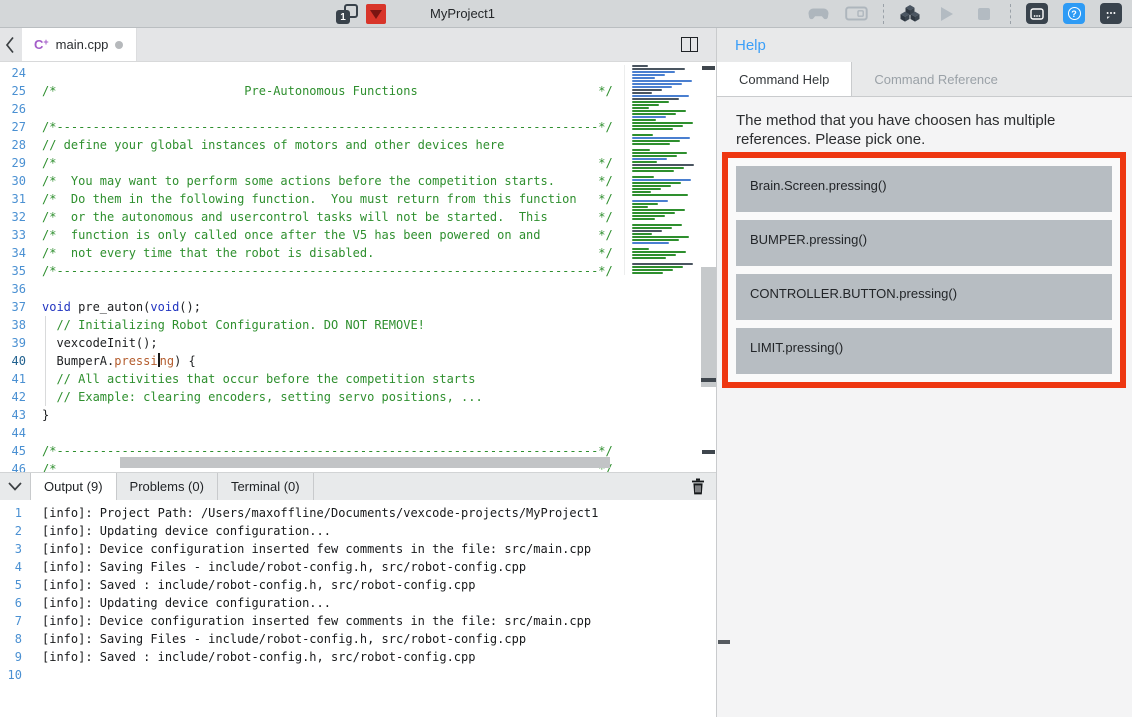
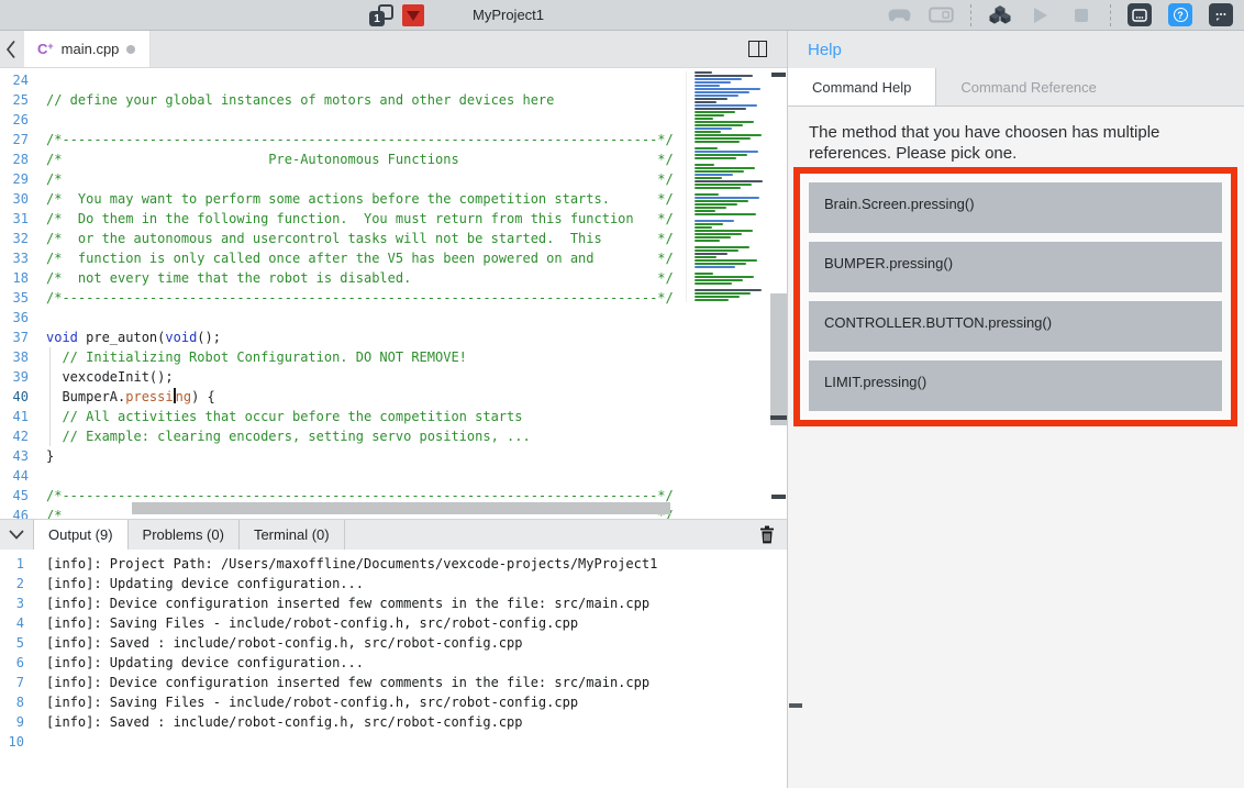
  1
  MyProject1
  ?
  C+
  main.cpp
  24
  25
- /* Pre-Autonomous Functions */
+ // define your global instances of motors and other devices here
  26
  27
  /*---------------------------------------------------------------------------*/
  28
- // define your global instances of motors and other devices here
+ /* Pre-Autonomous Functions */
  29
  /* */
  30
  /* You may want to perform some actions before the competition starts. */
  31
  /* Do them in the following function. You must return from this function */
  32
  /* or the autonomous and usercontrol tasks will not be started. This */
  33
  /* function is only called once after the V5 has been powered on and */
- 34
+ 18
  /* not every time that the robot is disabled. */
  35
  /*---------------------------------------------------------------------------*/
  36
  37
  void pre_auton(void();
  38
  // Initializing Robot Configuration. DO NOT REMOVE!
  39
  vexcodeInit();
  40
  BumperA.pressi ng) {
  41
  // All activities that occur before the competition starts
  42
  // Example: clearing encoders, setting servo positions, ...
  43
  }
  44
  45
  /*---------------------------------------------------------------------------*/
  46
  /* */
  Output (9)
  Problems (0)
  Terminal (0)
  1
  [info]: Project Path: /Users/maxoffline/Documents/vexcode-projects/MyProject1
  2
  [info]: Updating device configuration...
  3
  [info]: Device configuration inserted few comments in the file: src/main.cpp
  4
  [info]: Saving Files - include/robot-config.h, src/robot-config.cpp
  5
  [info]: Saved : include/robot-config.h, src/robot-config.cpp
  6
  [info]: Updating device configuration...
  7
  [info]: Device configuration inserted few comments in the file: src/main.cpp
  8
  [info]: Saving Files - include/robot-config.h, src/robot-config.cpp
  9
  [info]: Saved : include/robot-config.h, src/robot-config.cpp
  10
  Help
  Command Help
  Command Reference
  The method that you have choosen has multiple references. Please pick one.
  Brain.Screen.pressing()
  BUMPER.pressing()
  CONTROLLER.BUTTON.pressing()
  LIMIT.pressing()
